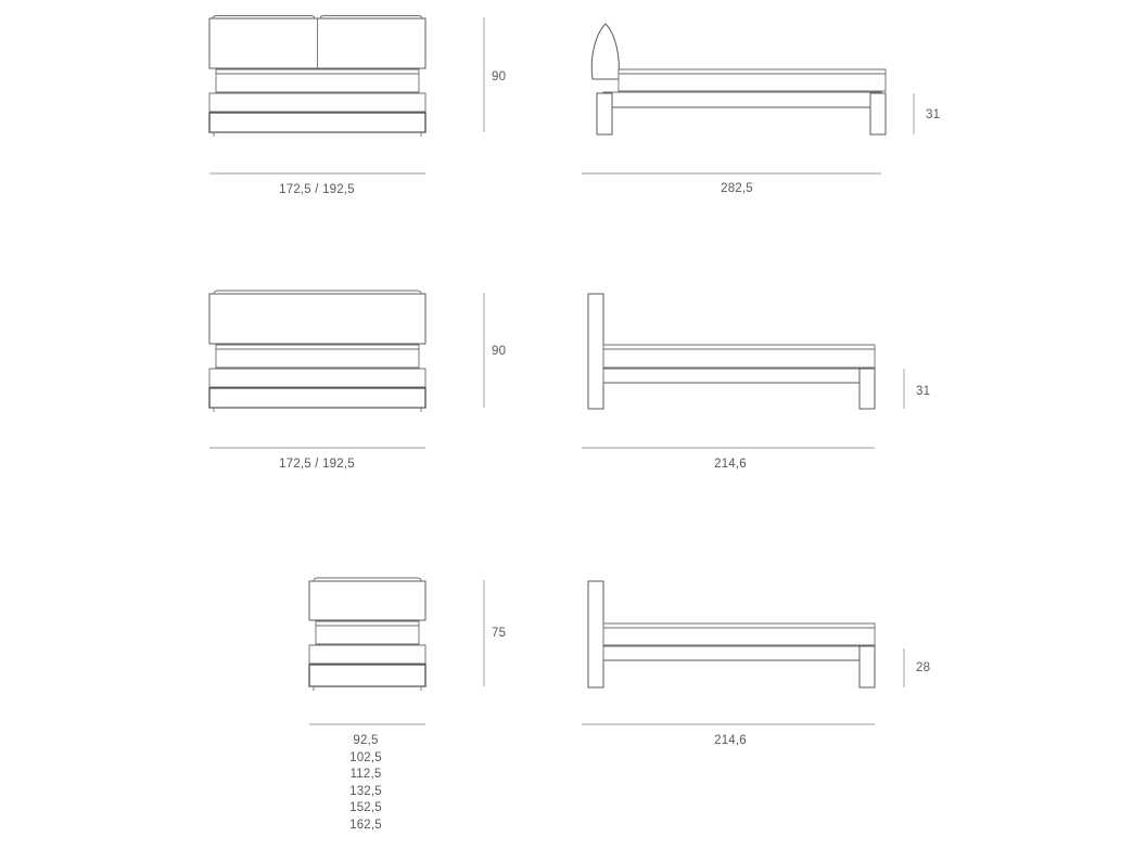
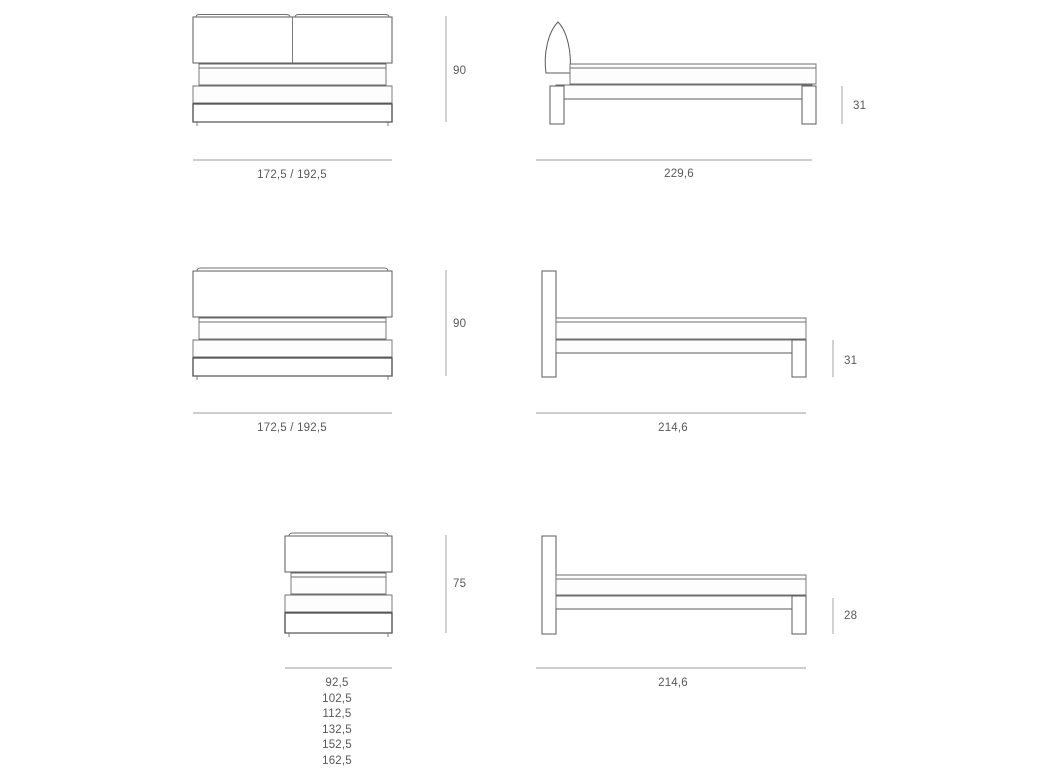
  172,5 / 192,5
  90
- 282,5
+ 229,6
  31
  172,5 / 192,5
  90
  214,6
  31
  92,5
  102,5
  112,5
  132,5
  152,5
  162,5
  75
  214,6
  28
